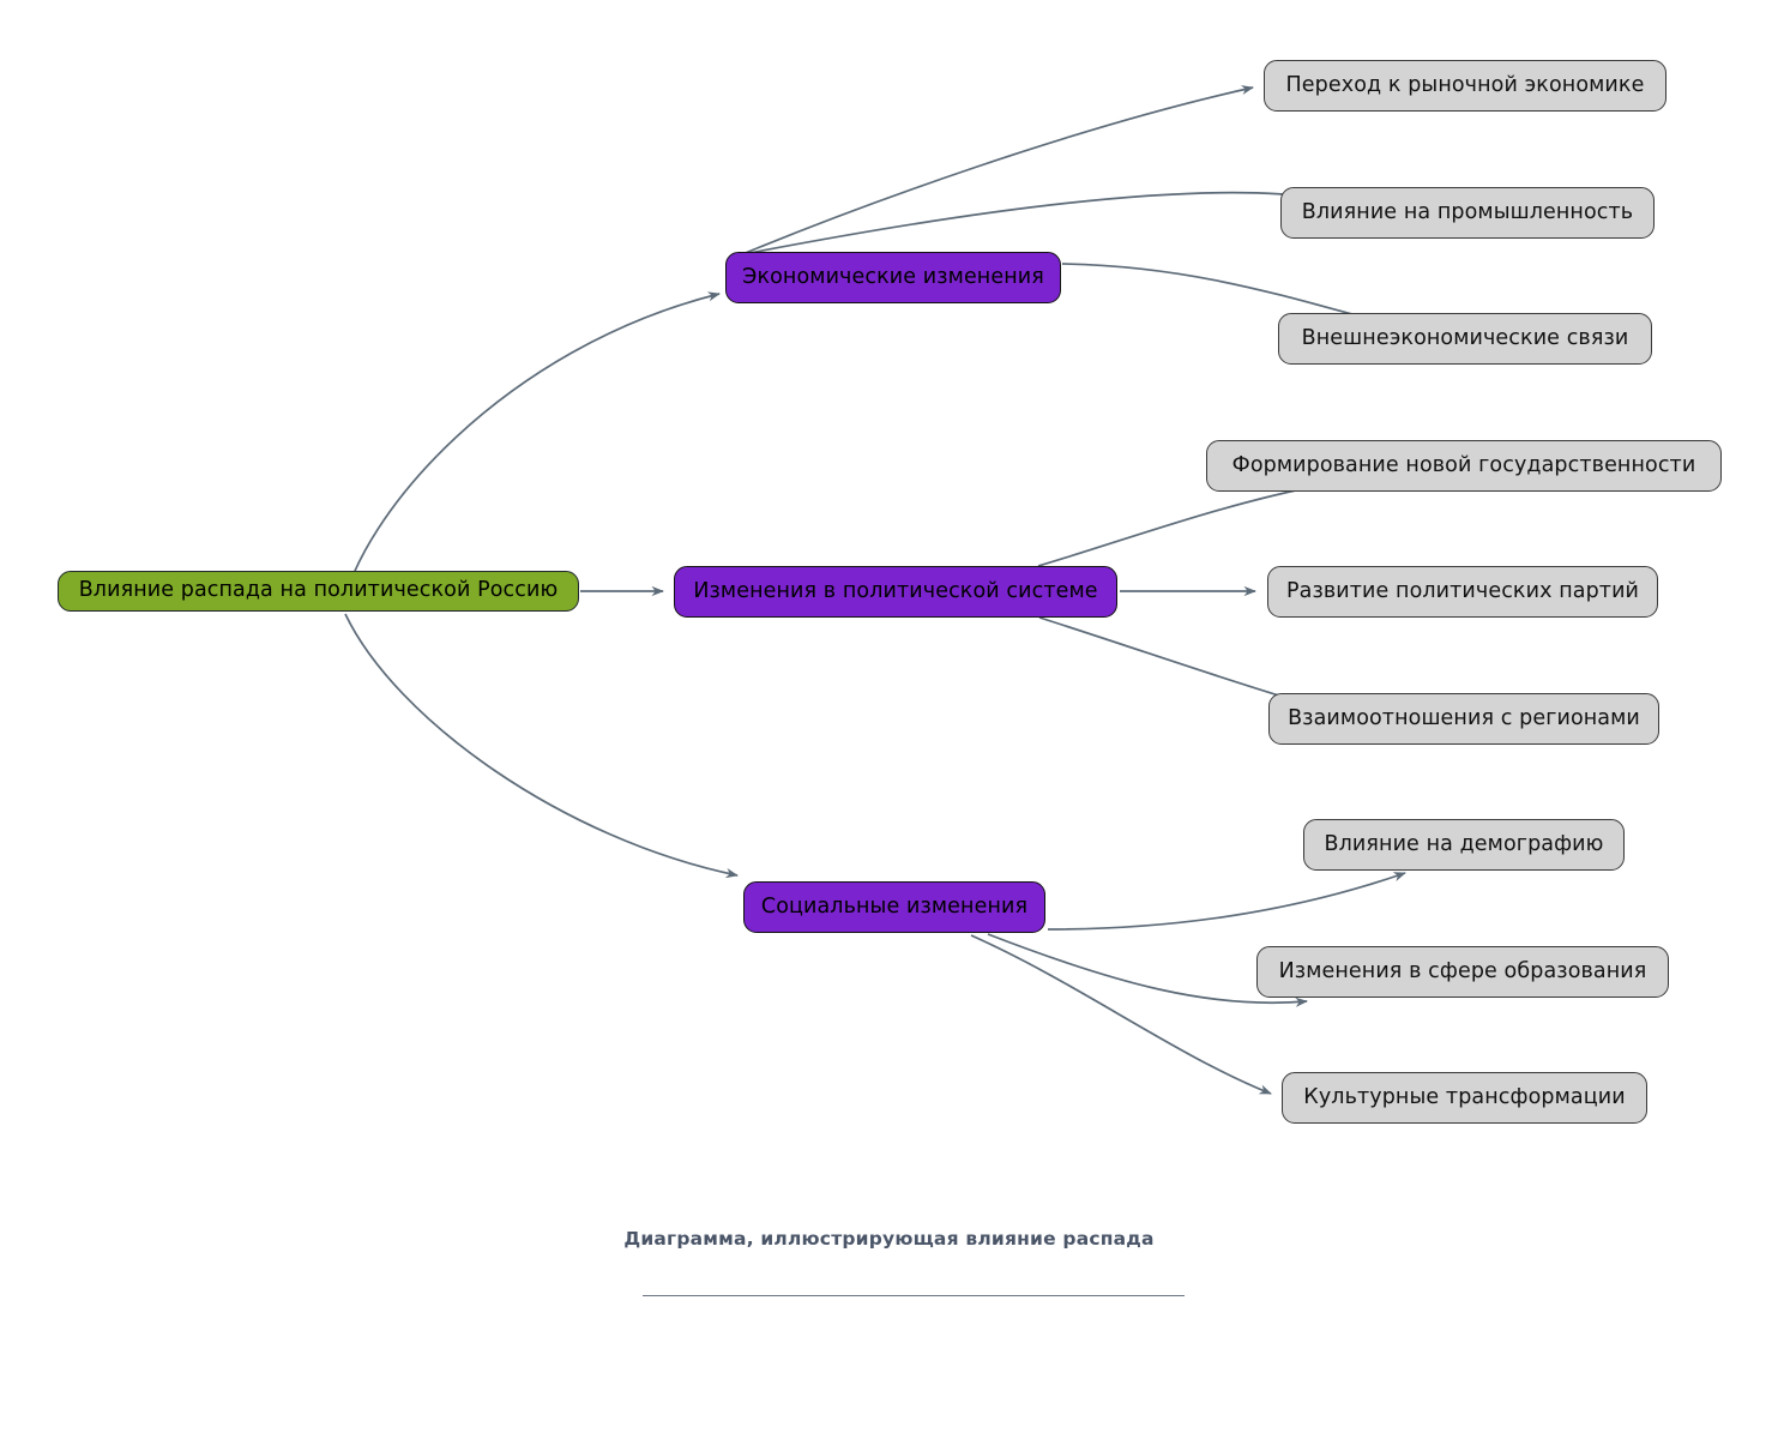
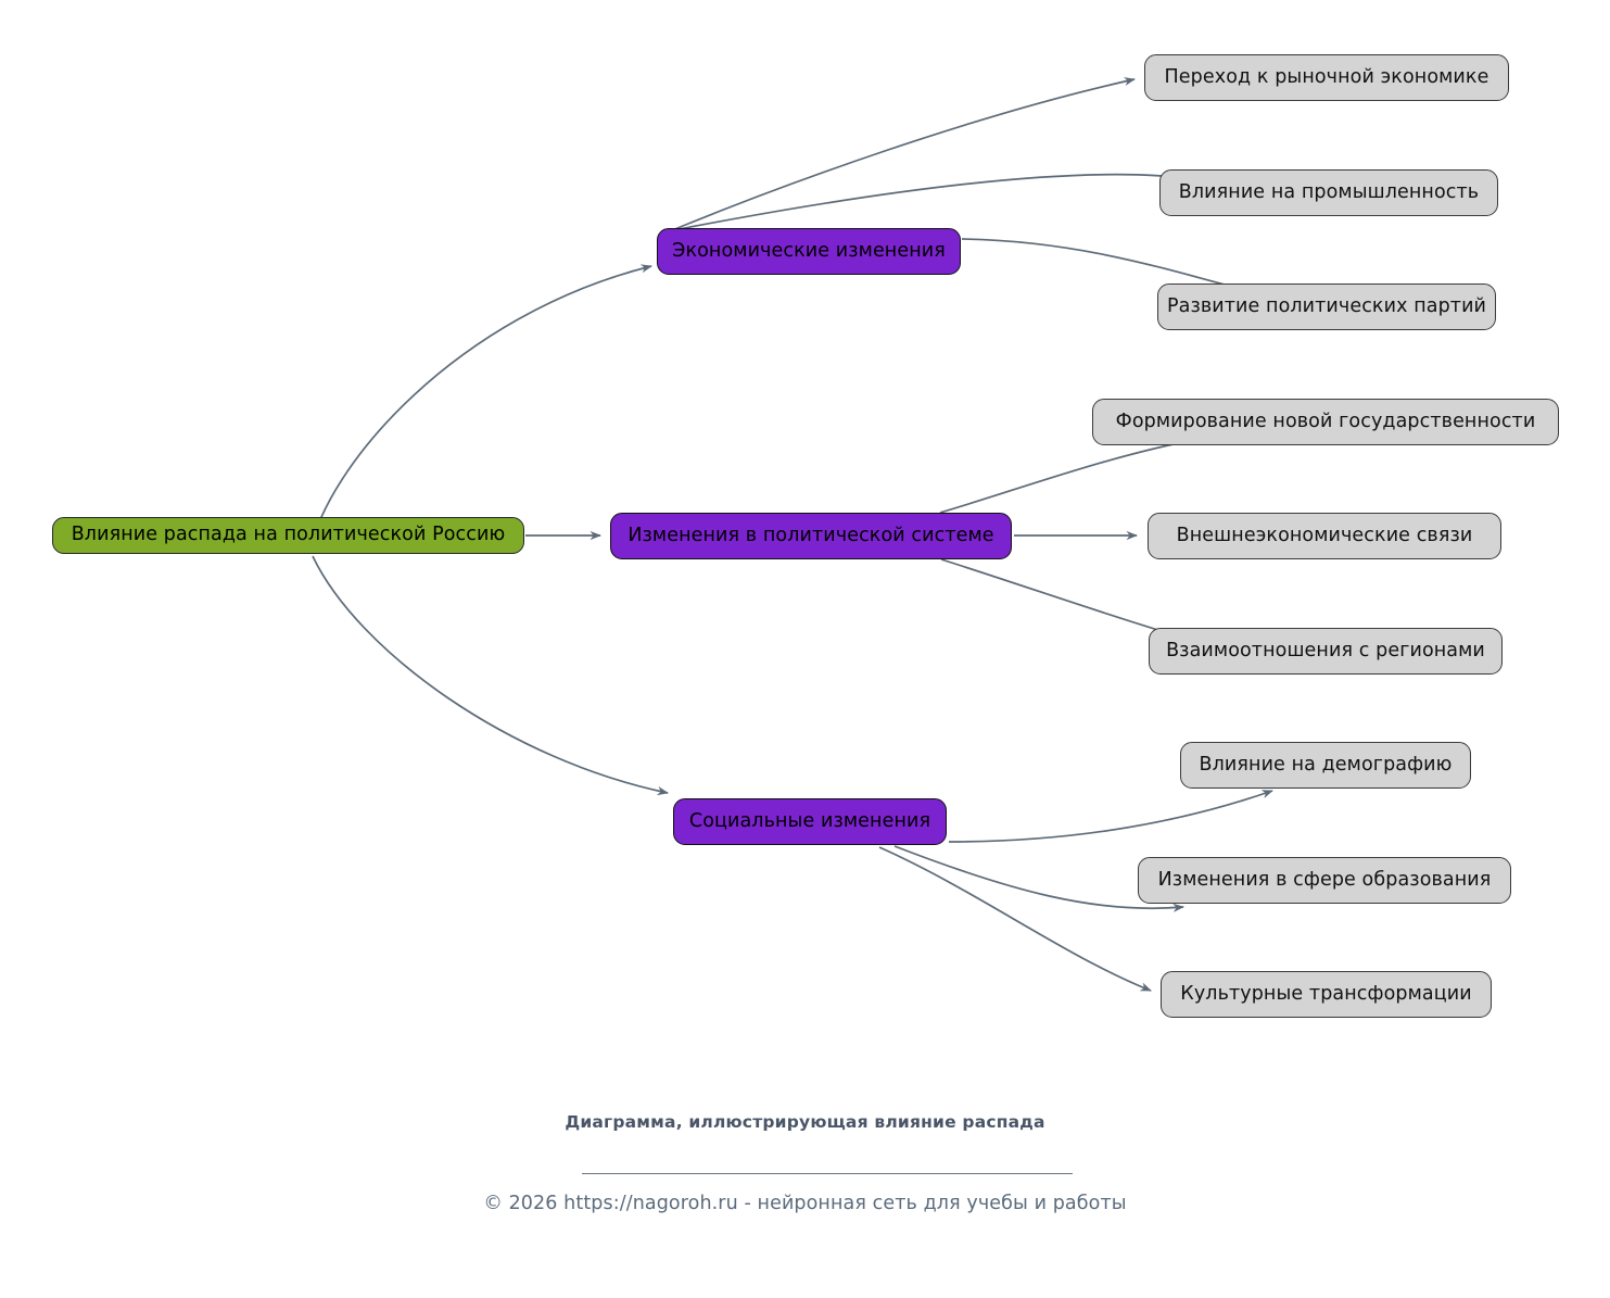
  Влияние распада на политической Россию
  Экономические изменения
  Переход к рыночной экономике
  Влияние на промышленность
- Внешнеэкономические связи
+ Развитие политических партий
  Изменения в политической системе
  Формирование новой государственности
- Развитие политических партий
+ Внешнеэкономические связи
  Взаимоотношения с регионами
  Социальные изменения
  Влияние на демографию
  Изменения в сфере образования
  Культурные трансформации
  Диаграмма, иллюстрирующая влияние распада
+ © 2026 https://nagoroh.ru - нейронная сеть для учебы и работы
